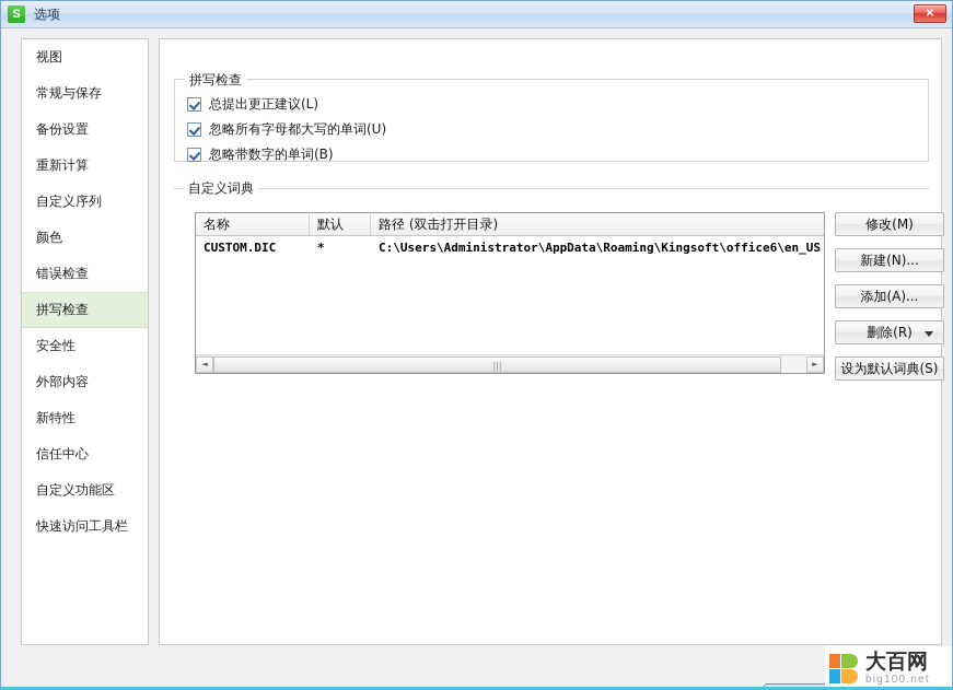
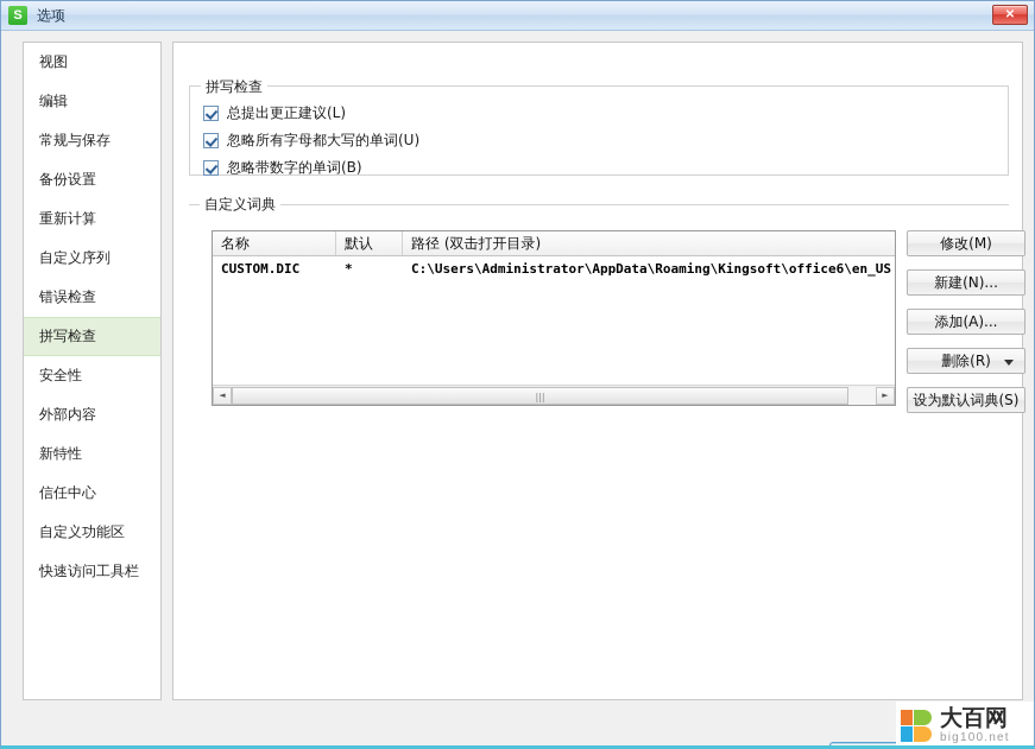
  S
  选项
  ✕
  视图
+ 编辑
  常规与保存
  备份设置
  重新计算
  自定义序列
- 颜色
  错误检查
  拼写检查
  安全性
  外部内容
  新特性
  信任中心
  自定义功能区
  快速访问工具栏
  拼写检查
  总提出更正建议(L)
  忽略所有字母都大写的单词(U)
  忽略带数字的单词(B)
  自定义词典
  名称
  默认
  路径 (双击打开目录)
  CUSTOM.DIC
  *
  C:\Users\Administrator\AppData\Roaming\Kingsoft\office6\en_US
  ◄
  |||
  ►
  修改(M)
  新建(N)...
  添加(A)...
  删除(R)
  设为默认词典(S)
  大百网
  big100.net
